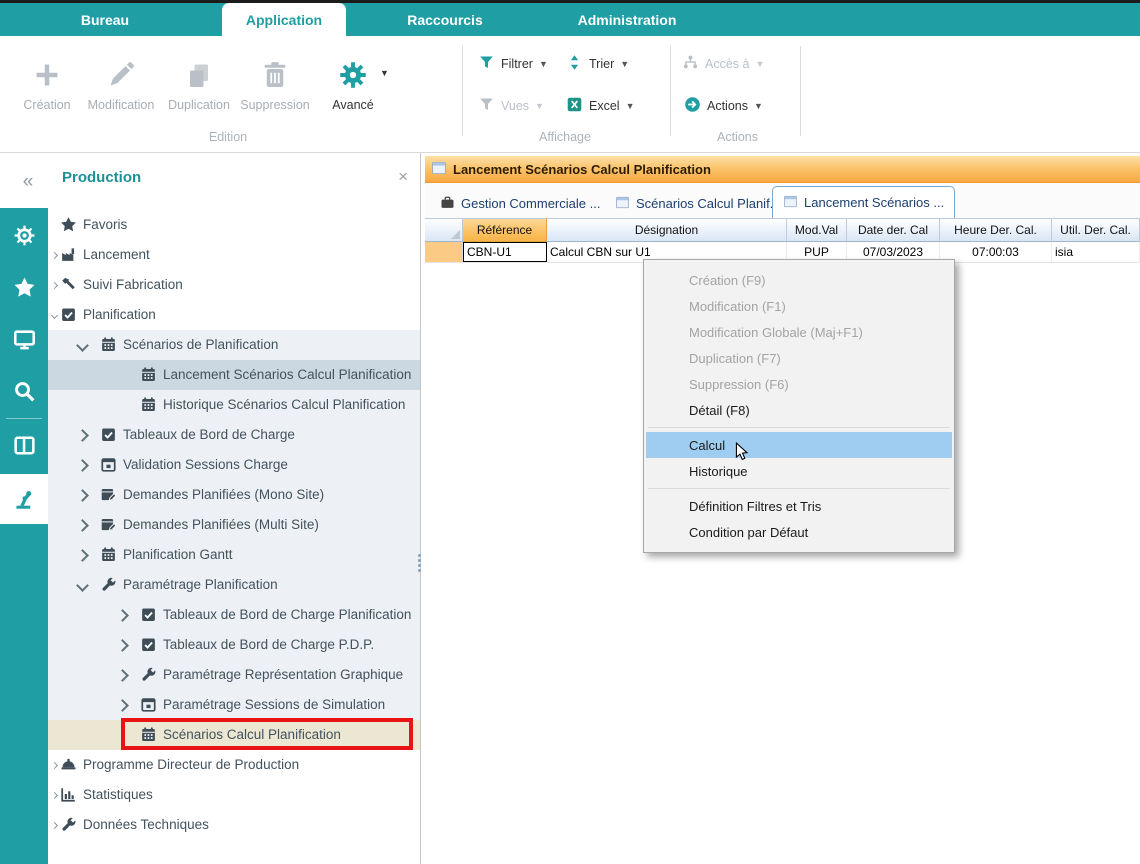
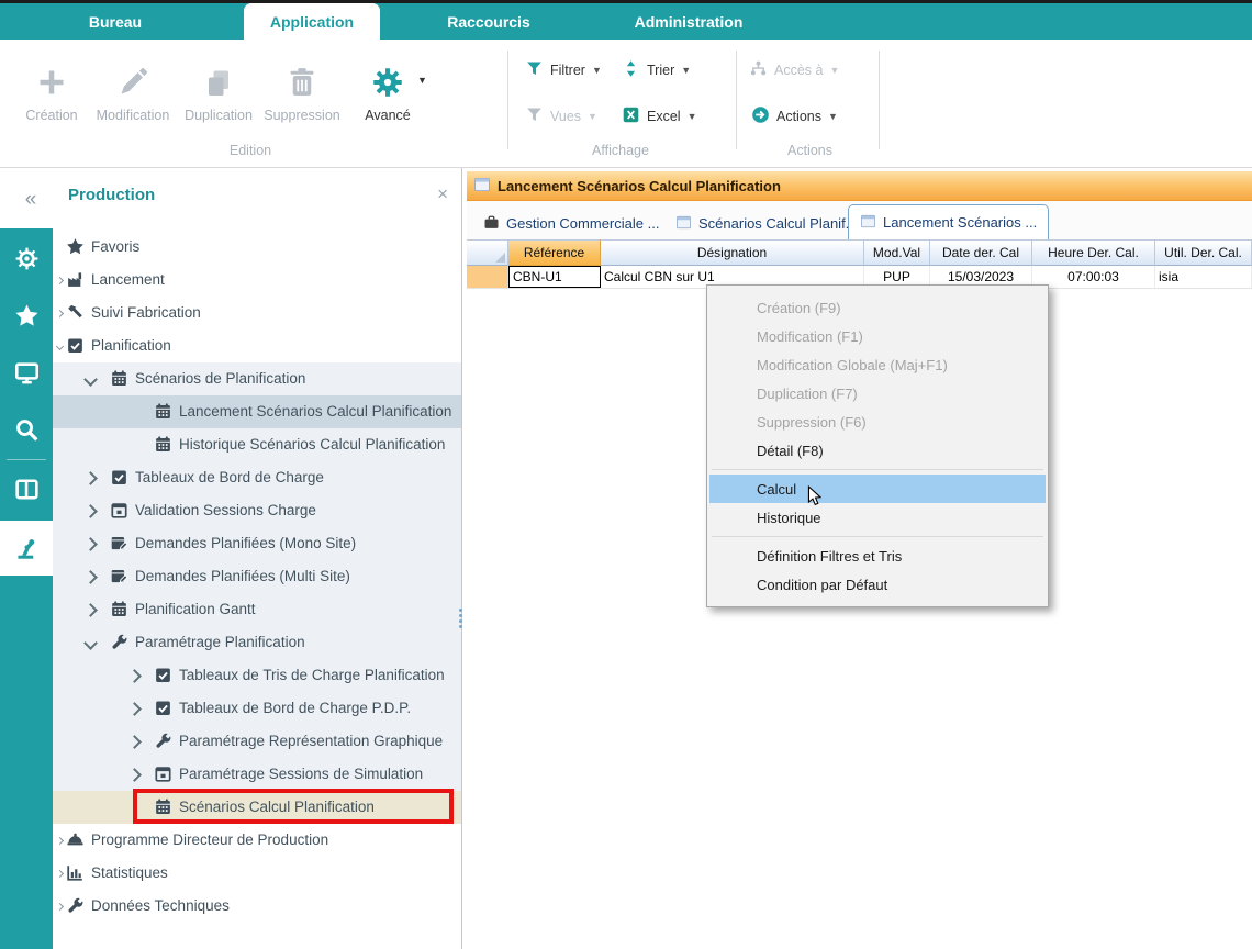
  Bureau
  Application
  Raccourcis
  Administration
  Création
  Modification
  Duplication
  Suppression
  Avancé
  ▼
  Filtrer
  ▼
  Trier
  ▼
  Vues
  ▼
  Excel
  ▼
  Accès à
  ▼
  Actions
  ▼
  Edition
  Affichage
  Actions
  «
  Production
  ×
  Favoris
  Lancement
  Suivi Fabrication
  Planification
  Scénarios de Planification
  Lancement Scénarios Calcul Planification
  Historique Scénarios Calcul Planification
  Tableaux de Bord de Charge
  Validation Sessions Charge
  Demandes Planifiées (Mono Site)
  Demandes Planifiées (Multi Site)
  Planification Gantt
  Paramétrage Planification
- Tableaux de Bord de Charge Planification
+ Tableaux de Tris de Charge Planification
  Tableaux de Bord de Charge P.D.P.
  Paramétrage Représentation Graphique
  Paramétrage Sessions de Simulation
  Scénarios Calcul Planification
  Programme Directeur de Production
  Statistiques
  Données Techniques
  Lancement Scénarios Calcul Planification
  Gestion Commerciale ...
  Scénarios Calcul Planif
  Lancement Scénarios ...
  Référence
  Désignation
  Mod.Val
  Date der. Cal
  Heure Der. Cal.
  Util. Der. Cal.
  CBN-U1
  Calcul CBN sur U1
  PUP
- 07/03/2023
+ 15/03/2023
  07:00:03
  isia
  Création (F9)
  Modification (F1)
  Modification Globale (Maj+F1)
  Duplication (F7)
  Suppression (F6)
  Détail (F8)
  Calcul
  Historique
  Définition Filtres et Tris
  Condition par Défaut
